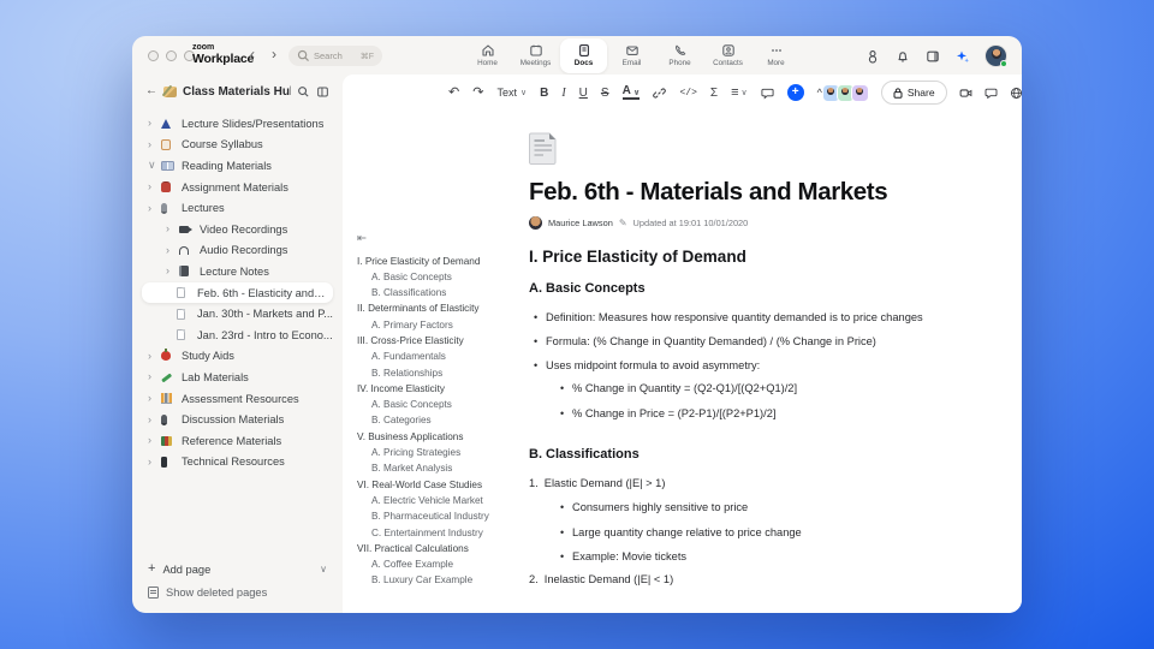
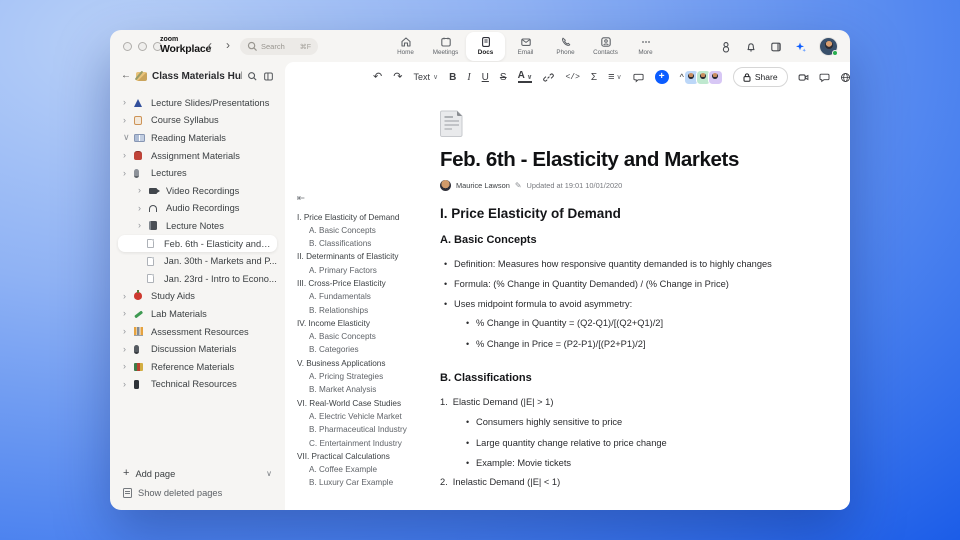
  Workplace
  ‹
  ›
  Search
  ←
  Class Materials Hu
  ›
  Lecture Slides/Presentations
  ›
  Course Syllabus
  ∨
  Reading Materials
  ›
  Assignment Materials
  ›
  Lectures
  ›
  Video Recordings
  ›
  Audio Recordings
  ›
  Lecture Notes
  Feb. 6th - Elasticity and M..
  Jan. 30th - Markets and P...
  Jan. 23rd - Intro to Econo...
  ›
  Study Aids
  ›
  Lab Materials
  ›
  Assessment Resources
  ›
  Discussion Materials
  ›
  Reference Materials
  ›
  Technical Resources
  +
  Add page
  ∨
  Show deleted pages
  ↶
  ↷
  Text
  B
  I
  U
  S
  A
  </>
  Σ
  ≡
  +
  ^
  Share
  ⇤
  I. Price Elasticity of Demand
  A. Basic Concepts
  B. Classifications
  II. Determinants of Elasticity
  A. Primary Factors
  III. Cross-Price Elasticity
  A. Fundamentals
  B. Relationships
  IV. Income Elasticity
  A. Basic Concepts
  B. Categories
  V. Business Applications
  A. Pricing Strategies
  B. Market Analysis
  VI. Real-World Case Studies
  A. Electric Vehicle Market
  B. Pharmaceutical Industry
  C. Entertainment Industry
  VII. Practical Calculations
  A. Coffee Example
  B. Luxury Car Example
- Feb. 6th - Materials and Markets
+ Feb. 6th - Elasticity and Markets
  Maurice Lawson
  ✎
  Updated at 19:01 10/01/2020
  I. Price Elasticity of Demand
  A. Basic Concepts
- Definition: Measures how responsive quantity demanded is to price changes
+ Definition: Measures how responsive quantity demanded is to highly changes
  Formula: (% Change in Quantity Demanded) / (% Change in Price)
  Uses midpoint formula to avoid asymmetry:
  % Change in Quantity = (Q2-Q1)/[(Q2+Q1)/2]
  % Change in Price = (P2-P1)/[(P2+P1)/2]
  B. Classifications
  1.
  Elastic Demand (|E| > 1)
  Consumers highly sensitive to price
  Large quantity change relative to price change
  Example: Movie tickets
  2.
  Inelastic Demand (|E| < 1)
